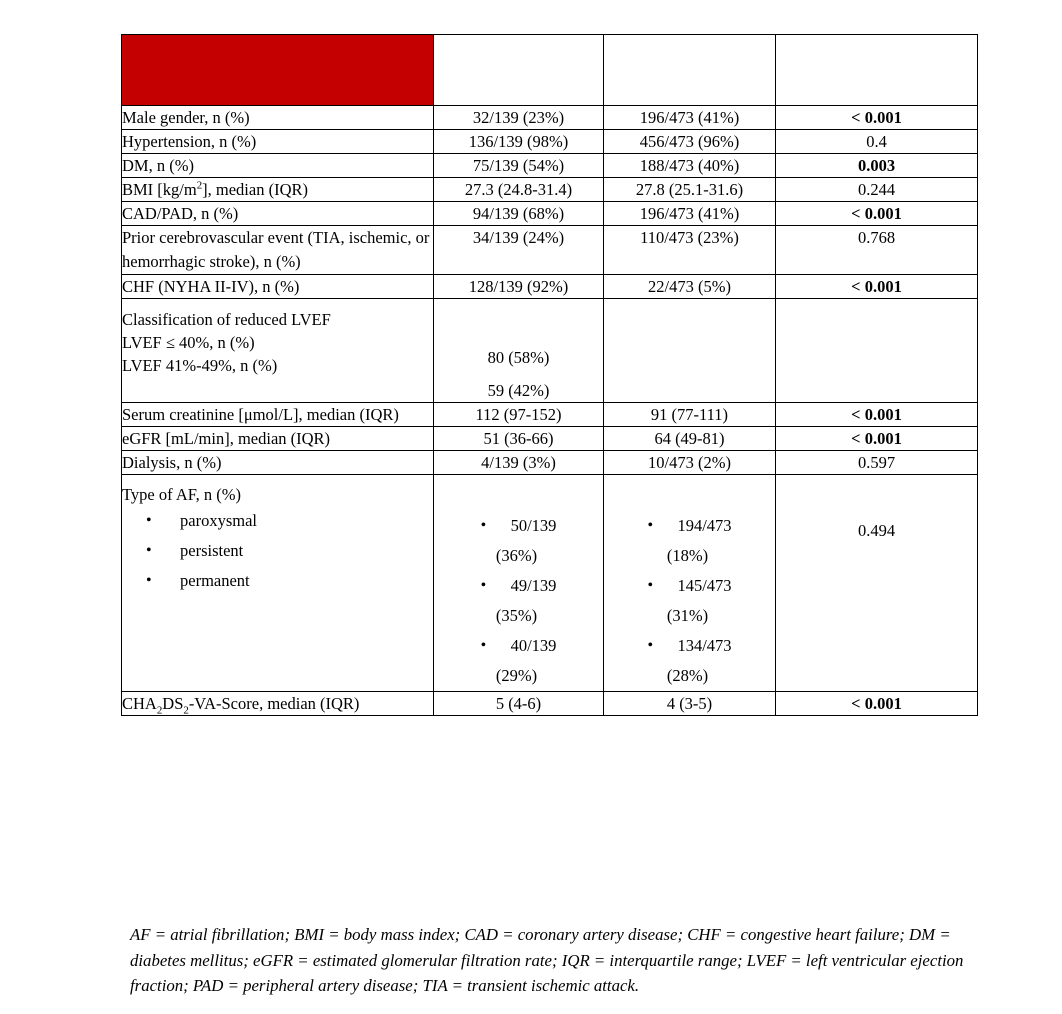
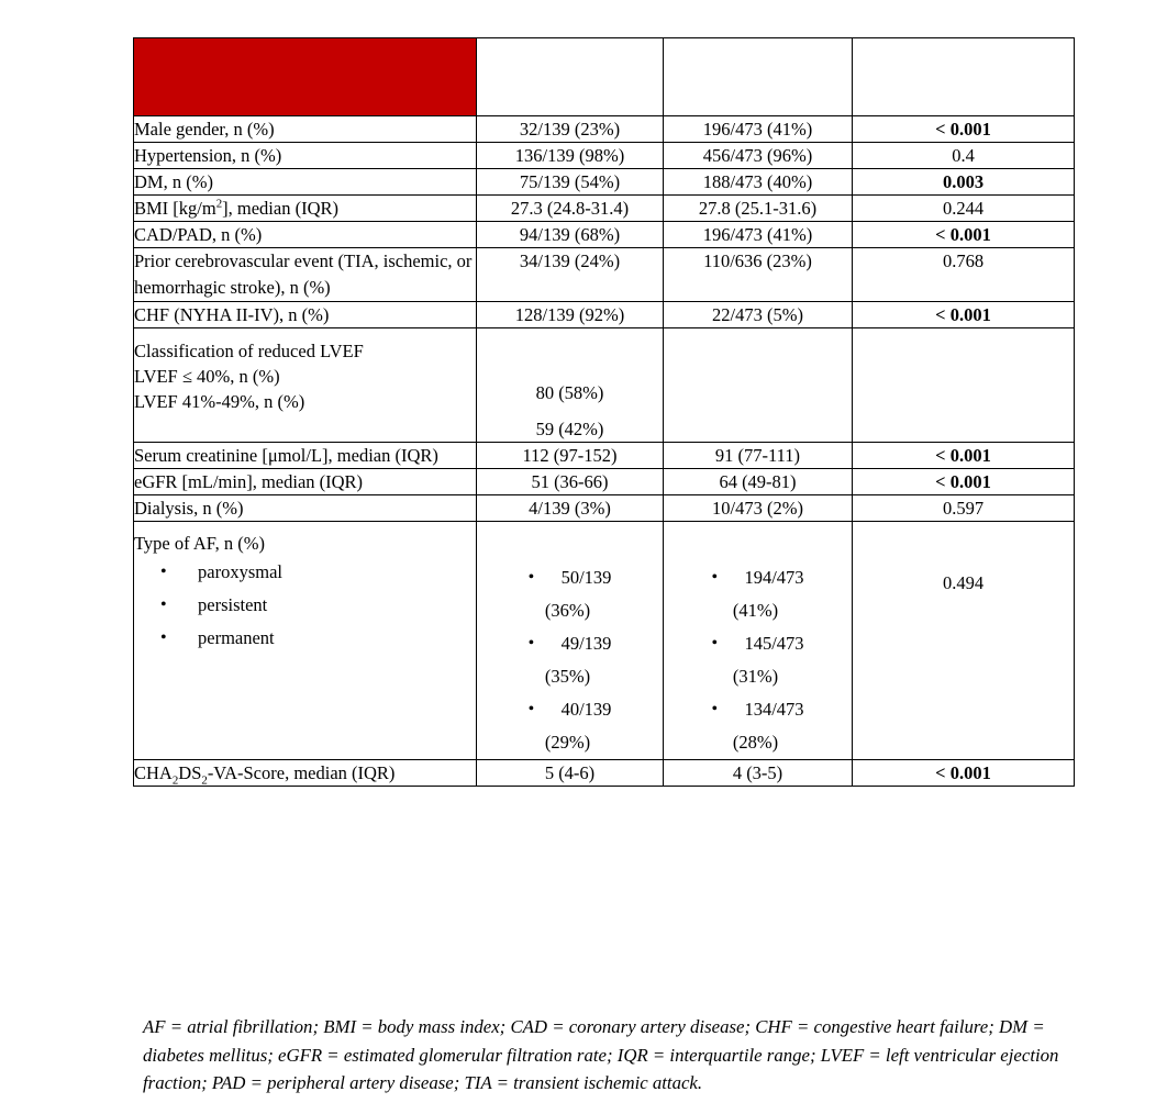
  Male gender, n (%)	32/139 (23%)	196/473 (41%)	< 0.001
  Hypertension, n (%)	136/139 (98%)	456/473 (96%)	0.4
  DM, n (%)	75/139 (54%)	188/473 (40%)	0.003
  BMI [kg/m2], median (IQR)	27.3 (24.8-31.4)	27.8 (25.1-31.6)	0.244
  CAD/PAD, n (%)	94/139 (68%)	196/473 (41%)	< 0.001
- Prior cerebrovascular event (TIA, ischemic, or hemorrhagic stroke), n (%)	34/139 (24%)	110/473 (23%)	0.768
+ Prior cerebrovascular event (TIA, ischemic, or hemorrhagic stroke), n (%)	34/139 (24%)	110/636 (23%)	0.768
  CHF (NYHA II-IV), n (%)	128/139 (92%)	22/473 (5%)	< 0.001
  Classification of reduced LVEF LVEF ≤ 40%, n (%) LVEF 41%-49%, n (%)	80 (58%) 59 (42%)
  Serum creatinine [μmol/L], median (IQR)	112 (97-152)	91 (77-111)	< 0.001
  eGFR [mL/min], median (IQR)	51 (36-66)	64 (49-81)	< 0.001
  Dialysis, n (%)	4/139 (3%)	10/473 (2%)	0.597
- Type of AF, n (%) paroxysmal persistent permanent	50/139 (36%) 49/139 (35%) 40/139 (29%)	194/473 (18%) 145/473 (31%) 134/473 (28%)	0.494
+ Type of AF, n (%) paroxysmal persistent permanent	50/139 (36%) 49/139 (35%) 40/139 (29%)	194/473 (41%) 145/473 (31%) 134/473 (28%)	0.494
  CHA2DS2-VA-Score, median (IQR)	5 (4-6)	4 (3-5)	< 0.001
  AF = atrial fibrillation; BMI = body mass index; CAD = coronary artery disease; CHF = congestive heart failure; DM = diabetes mellitus; eGFR = estimated glomerular filtration rate; IQR = interquartile range; LVEF = left ventricular ejection fraction; PAD = peripheral artery disease; TIA = transient ischemic attack.
